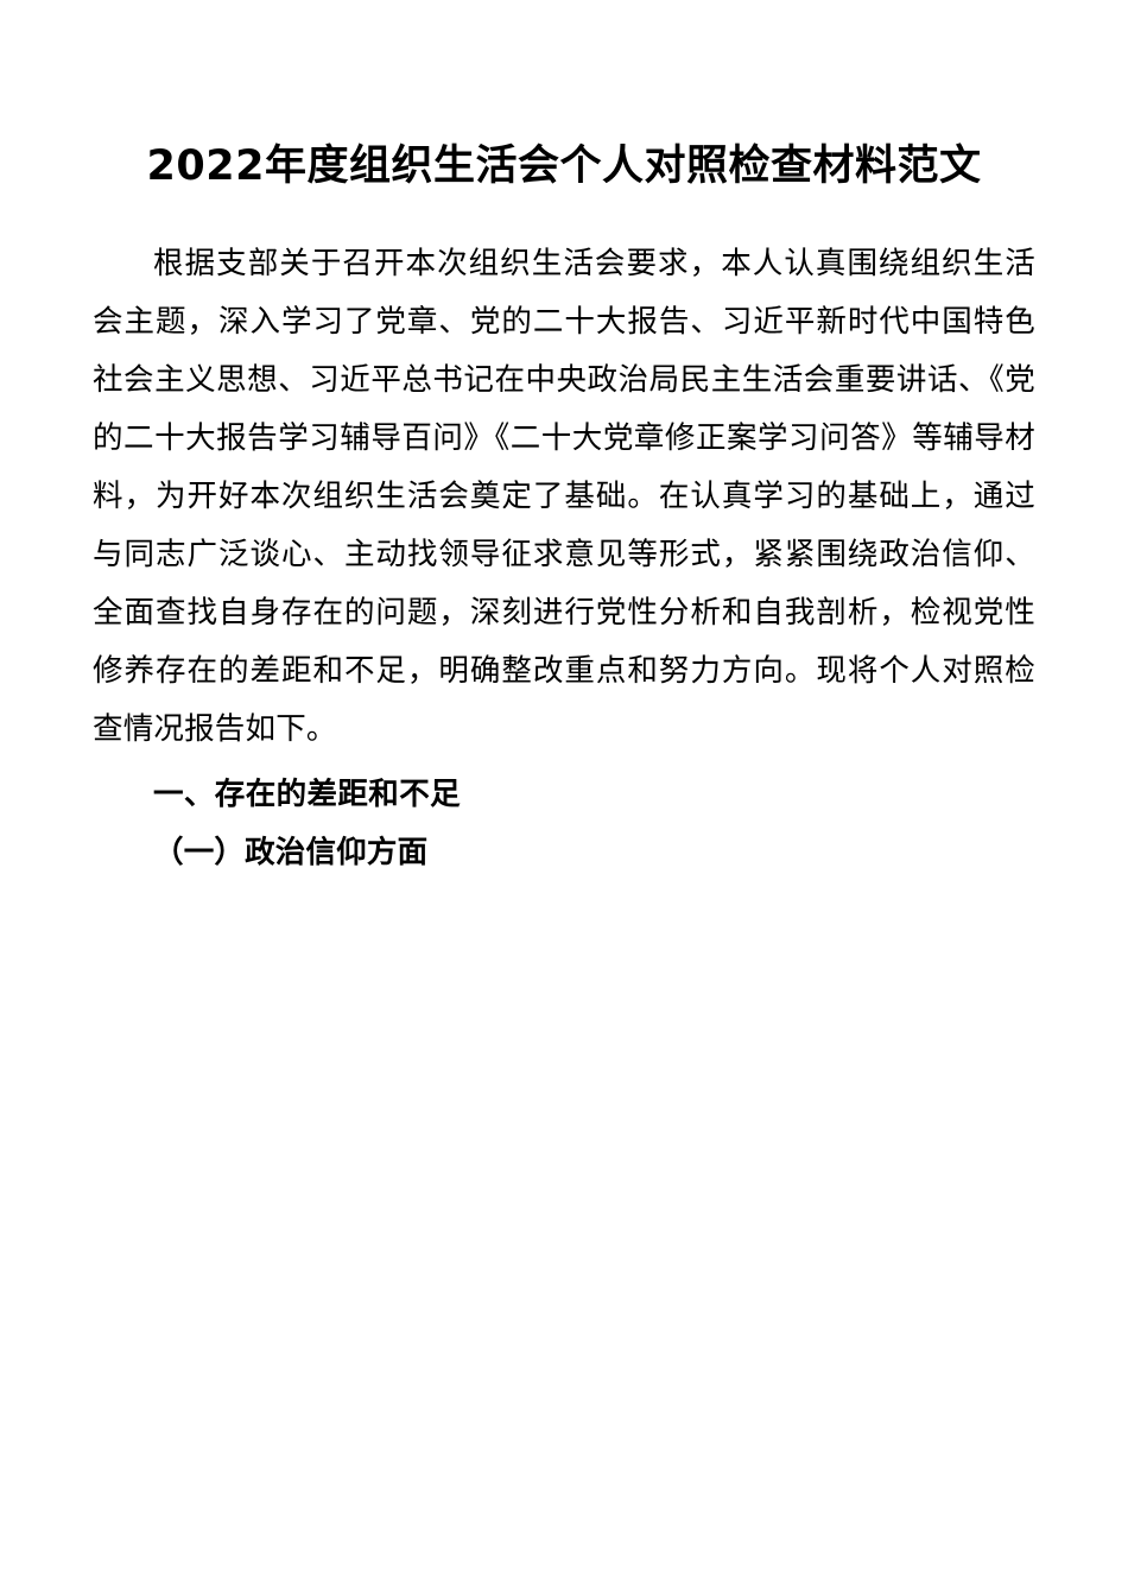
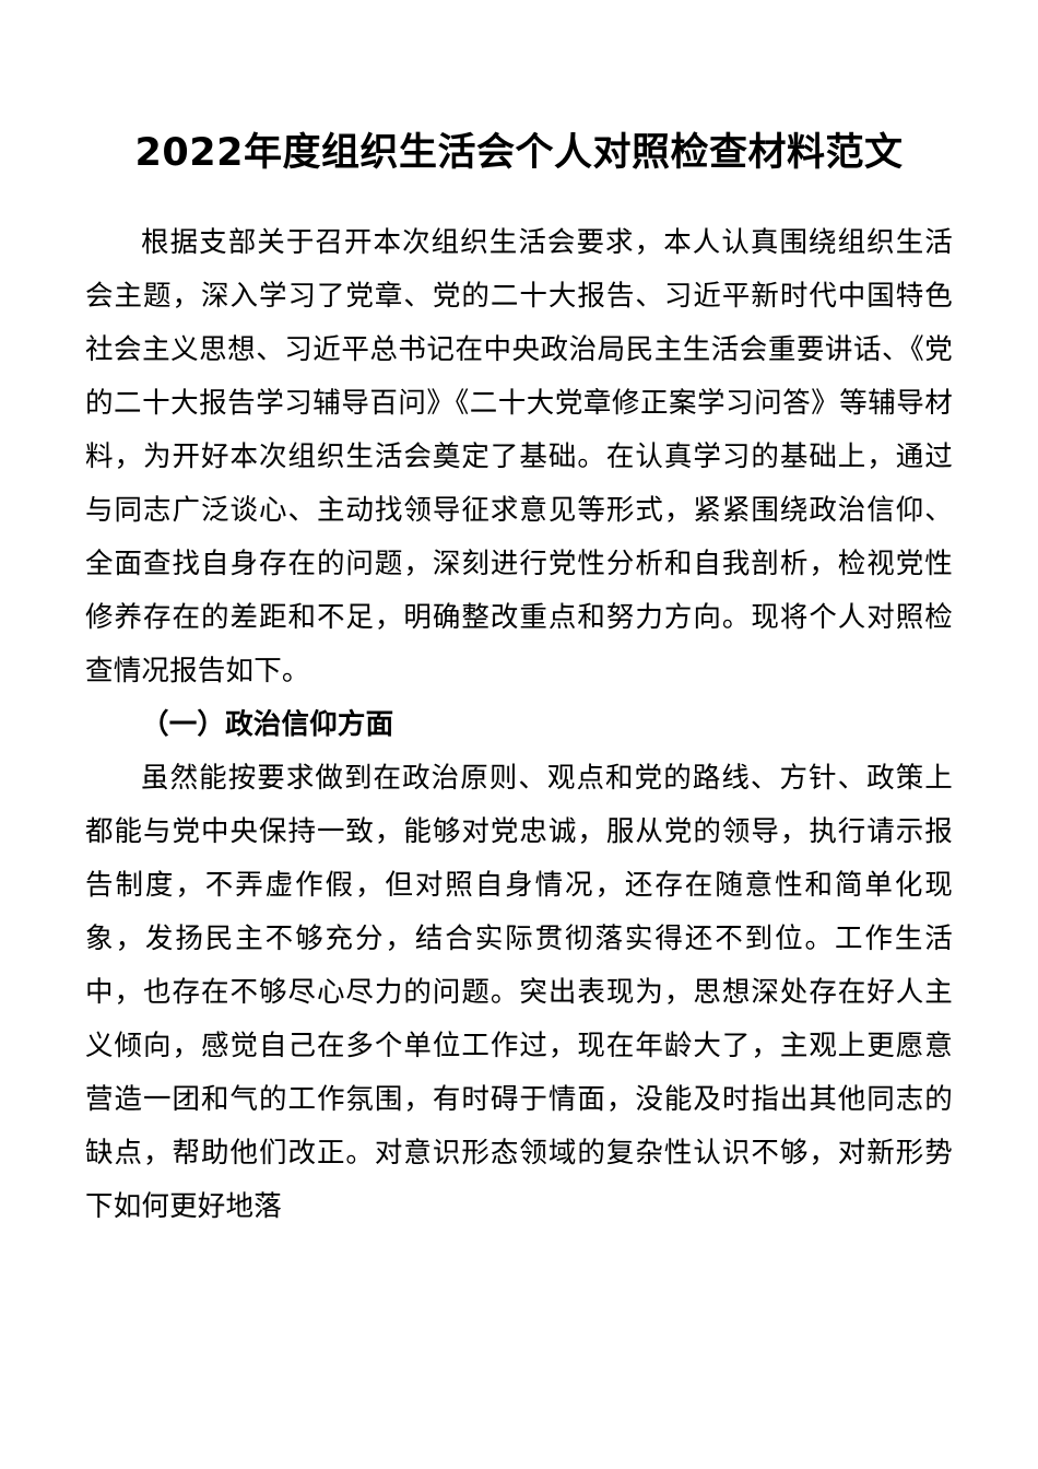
  2022年度组织生活会个人对照检查材料范文
  根据支部关于召开本次组织生活会要求，本人认真围绕组织生活会主题，深入学习了党章、党的二十大报告、习近平新时代中国特色社会主义思想、习近平总书记在中央政治局民主生活会重要讲话、《党的二十大报告学习辅导百问》《二十大党章修正案学习问答》等辅导材料，为开好本次组织生活会奠定了基础。在认真学习的基础上，通过与同志广泛谈心、主动找领导征求意见等形式，紧紧围绕政治信仰、全面查找自身存在的问题，深刻进行党性分析和自我剖析，检视党性修养存在的差距和不足，明确整改重点和努力方向。现将个人对照检查情况报告如下。
- 一、存在的差距和不足
  （一）政治信仰方面
+ 虽然能按要求做到在政治原则、观点和党的路线、方针、政策上都能与党中央保持一致，能够对党忠诚，服从党的领导，执行请示报告制度，不弄虚作假，但对照自身情况，还存在随意性和简单化现象，发扬民主不够充分，结合实际贯彻落实得还不到位。工作生活中，也存在不够尽心尽力的问题。突出表现为，思想深处存在好人主义倾向，感觉自己在多个单位工作过，现在年龄大了，主观上更愿意营造一团和气的工作氛围，有时碍于情面，没能及时指出其他同志的缺点，帮助他们改正。对意识形态领域的复杂性认识不够，对新形势下如何更好地落
